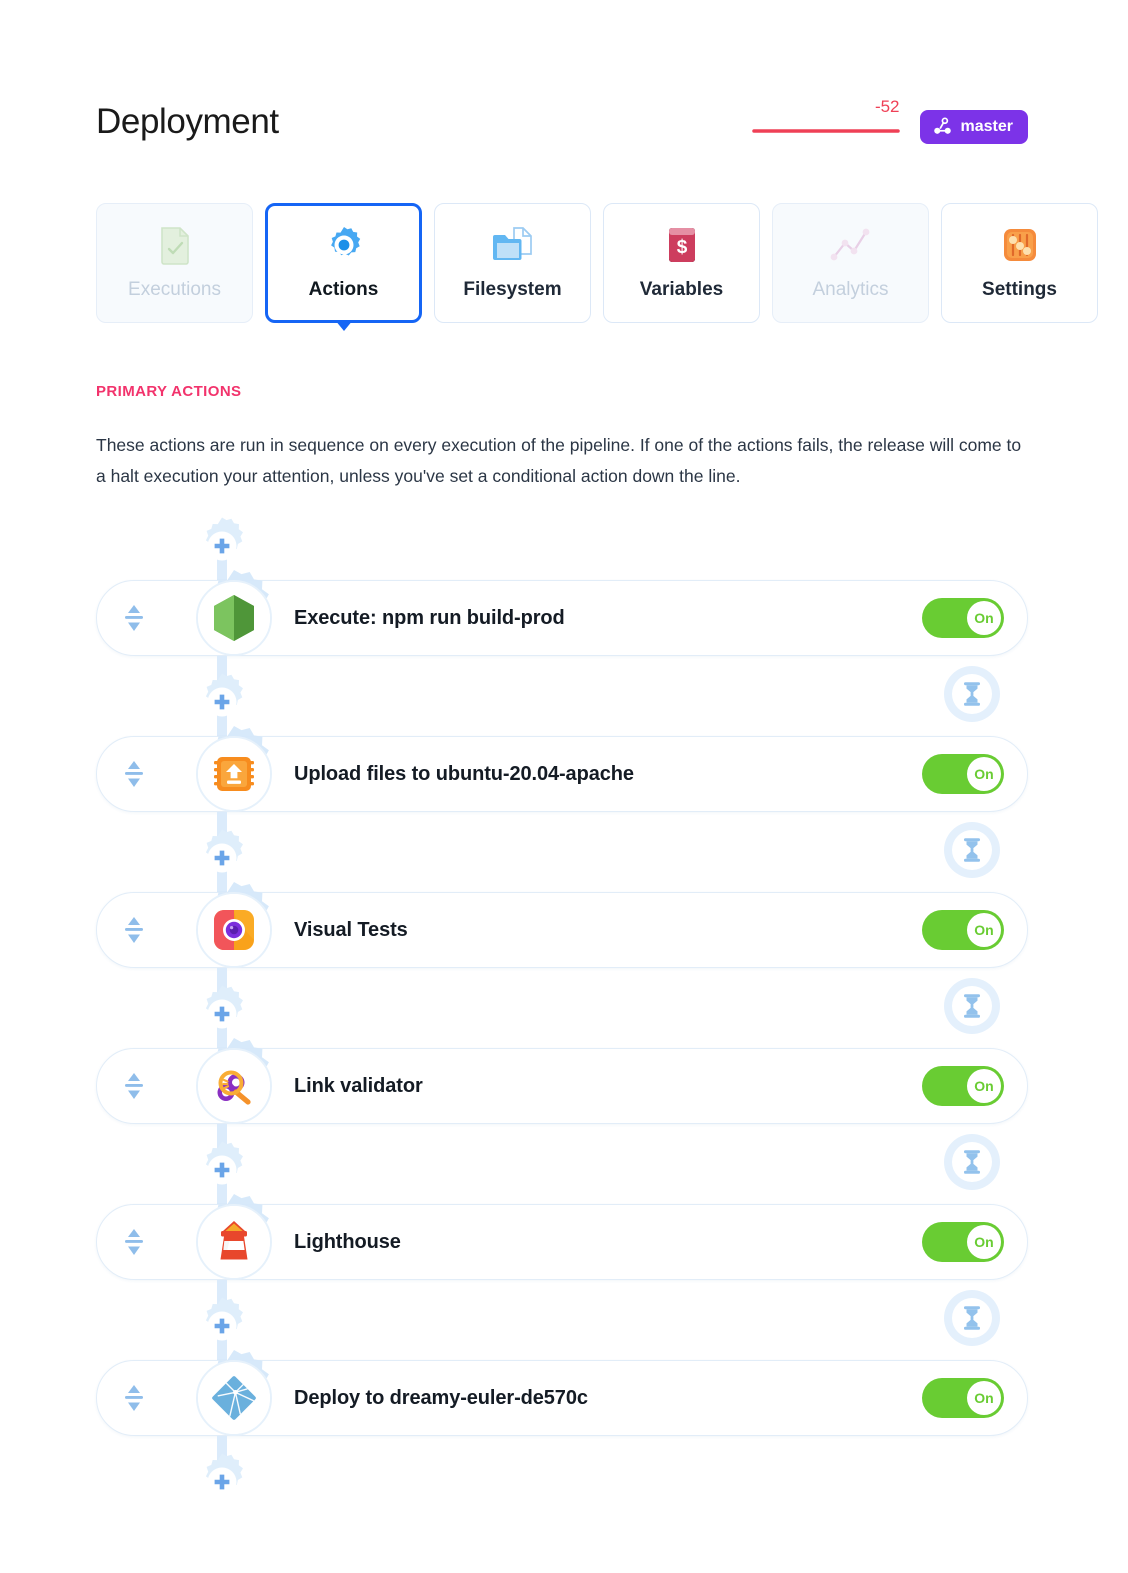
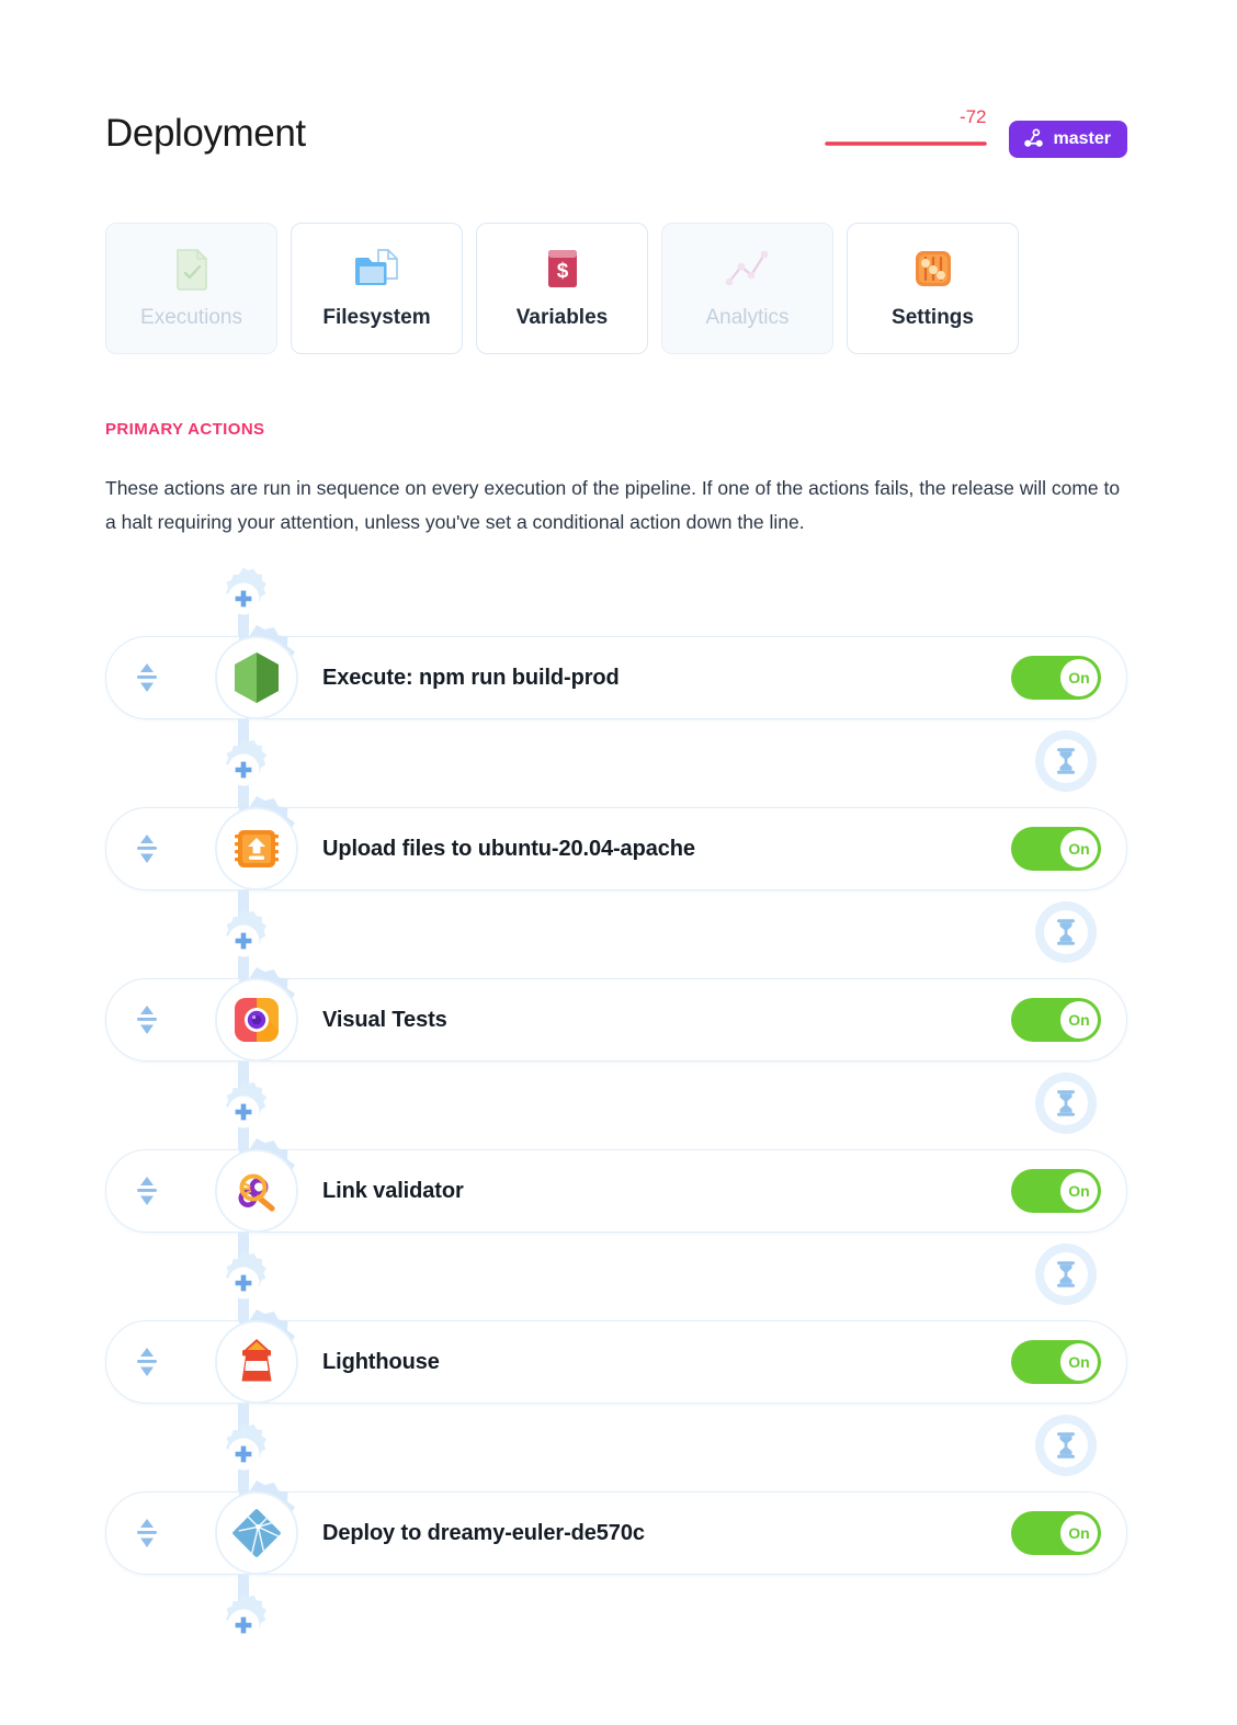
  Deployment
- -52
+ -72
  master
  Executions
- Actions
  Filesystem
  $
  Variables
  Analytics
  Settings
  PRIMARY ACTIONS
- These actions are run in sequence on every execution of the pipeline. If one of the actions fails, the release will come to a halt execution your attention, unless you've set a conditional action down the line.
+ These actions are run in sequence on every execution of the pipeline. If one of the actions fails, the release will come to a halt requiring your attention, unless you've set a conditional action down the line.
  Execute: npm run build-prod
  On
  Upload files to ubuntu-20.04-apache
  On
  Visual Tests
  On
  Link validator
  On
  Lighthouse
  On
  Deploy to dreamy-euler-de570c
  On
